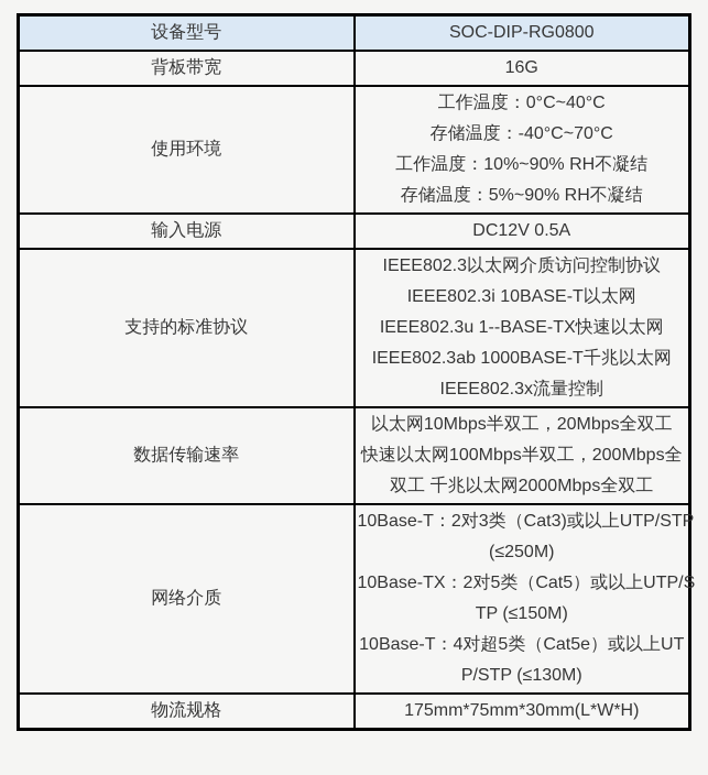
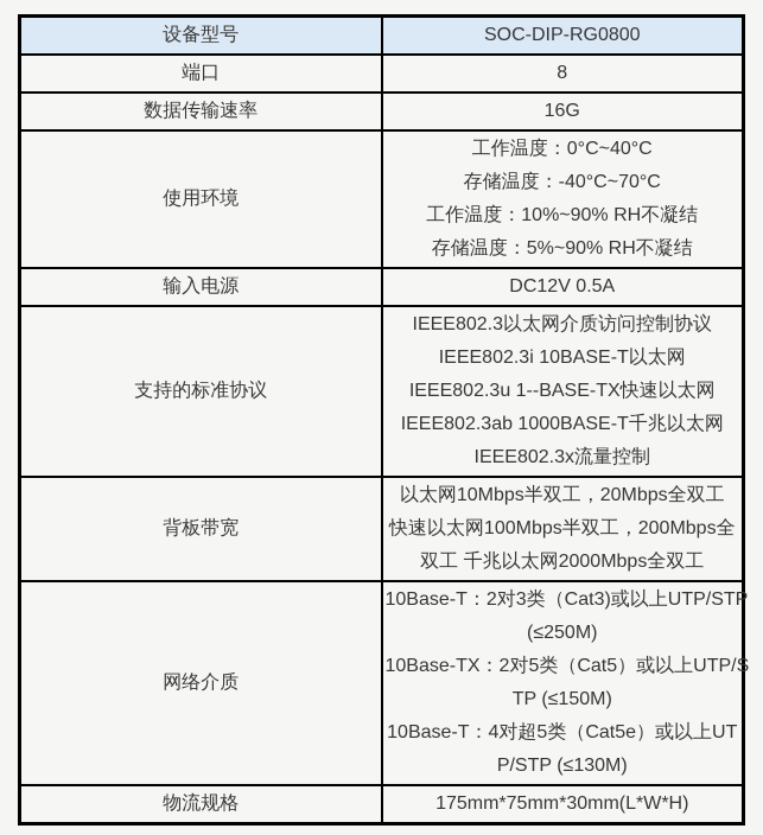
  设备型号	SOC-DIP-RG0800
+ 端口	8
- 背板带宽	16G
+ 数据传输速率	16G
  使用环境	工作温度：0°C~40°C存储温度：-40°C~70°C工作温度：10%~90% RH不凝结存储温度：5%~90% RH不凝结
  输入电源	DC12V 0.5A
  支持的标准协议	IEEE802.3以太网介质访问控制协议IEEE802.3i 10BASE-T以太网IEEE802.3u 1--BASE-TX快速以太网IEEE802.3ab 1000BASE-T千兆以太网IEEE802.3x流量控制
- 数据传输速率	以太网10Mbps半双工，20Mbps全双工快速以太网100Mbps半双工，200Mbps全双工 千兆以太网2000Mbps全双工
+ 背板带宽	以太网10Mbps半双工，20Mbps全双工快速以太网100Mbps半双工，200Mbps全双工 千兆以太网2000Mbps全双工
  网络介质	10Base-T：2对3类（Cat3)或以上UTP/STP(≤250M)10Base-TX：2对5类（Cat5）或以上UTP/STP (≤150M)10Base-T：4对超5类（Cat5e）或以上UTP/STP (≤130M)
  物流规格	175mm*75mm*30mm(L*W*H)
